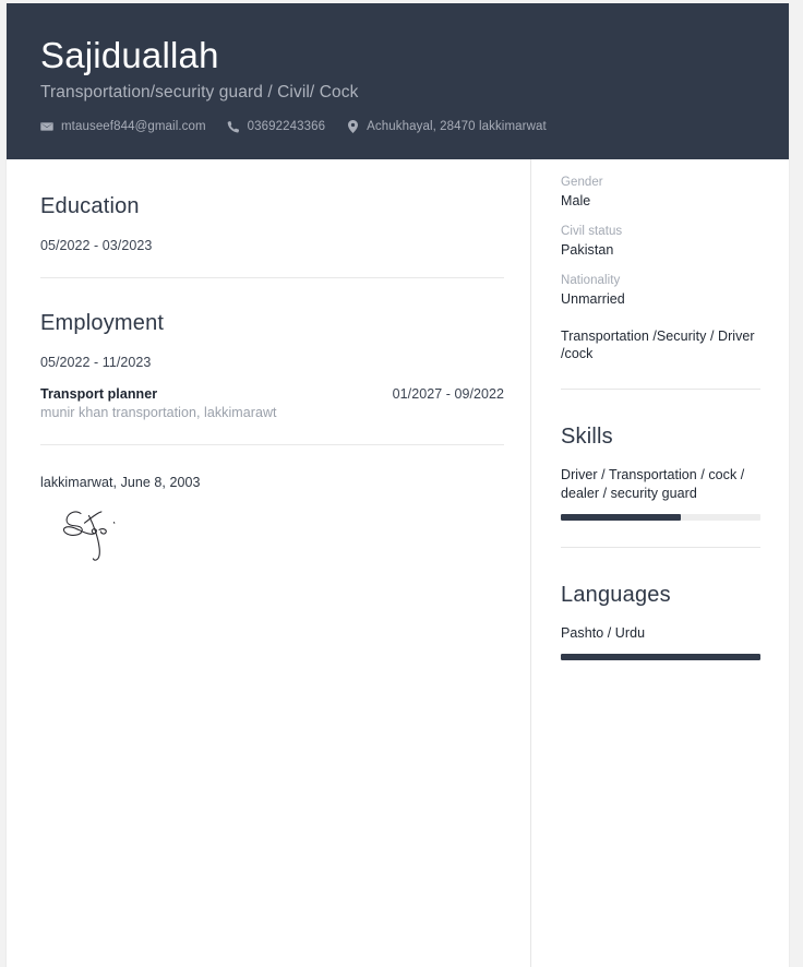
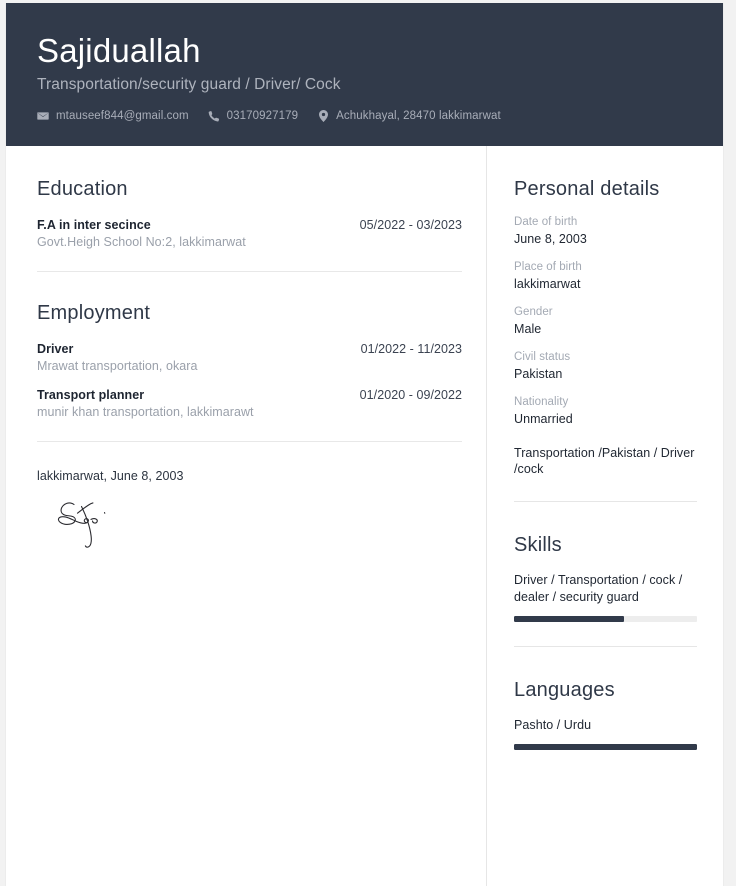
  Sajiduallah
- Transportation/security guard / Civil/ Cock
+ Transportation/security guard / Driver/ Cock
  mtauseef844@gmail.com
- 03692243366
+ 03170927179
  Achukhayal, 28470 lakkimarwat
  Education
+ F.A in inter secince
+ Govt.Heigh School No:2, lakkimarwat
  05/2022 - 03/2023
  Employment
+ Driver
+ Mrawat transportation, okara
- 05/2022 - 11/2023
+ 01/2022 - 11/2023
  Transport planner
  munir khan transportation, lakkimarawt
- 01/2027 - 09/2022
+ 01/2020 - 09/2022
  lakkimarwat, June 8, 2003
+ Personal details
+ Date of birth
+ June 8, 2003
+ Place of birth
+ lakkimarwat
  Gender
  Male
  Civil status
  Pakistan
  Nationality
  Unmarried
- Transportation /Security / Driver /cock
+ Transportation /Pakistan / Driver /cock
  Skills
  Driver / Transportation / cock / dealer / security guard
  Languages
  Pashto / Urdu
